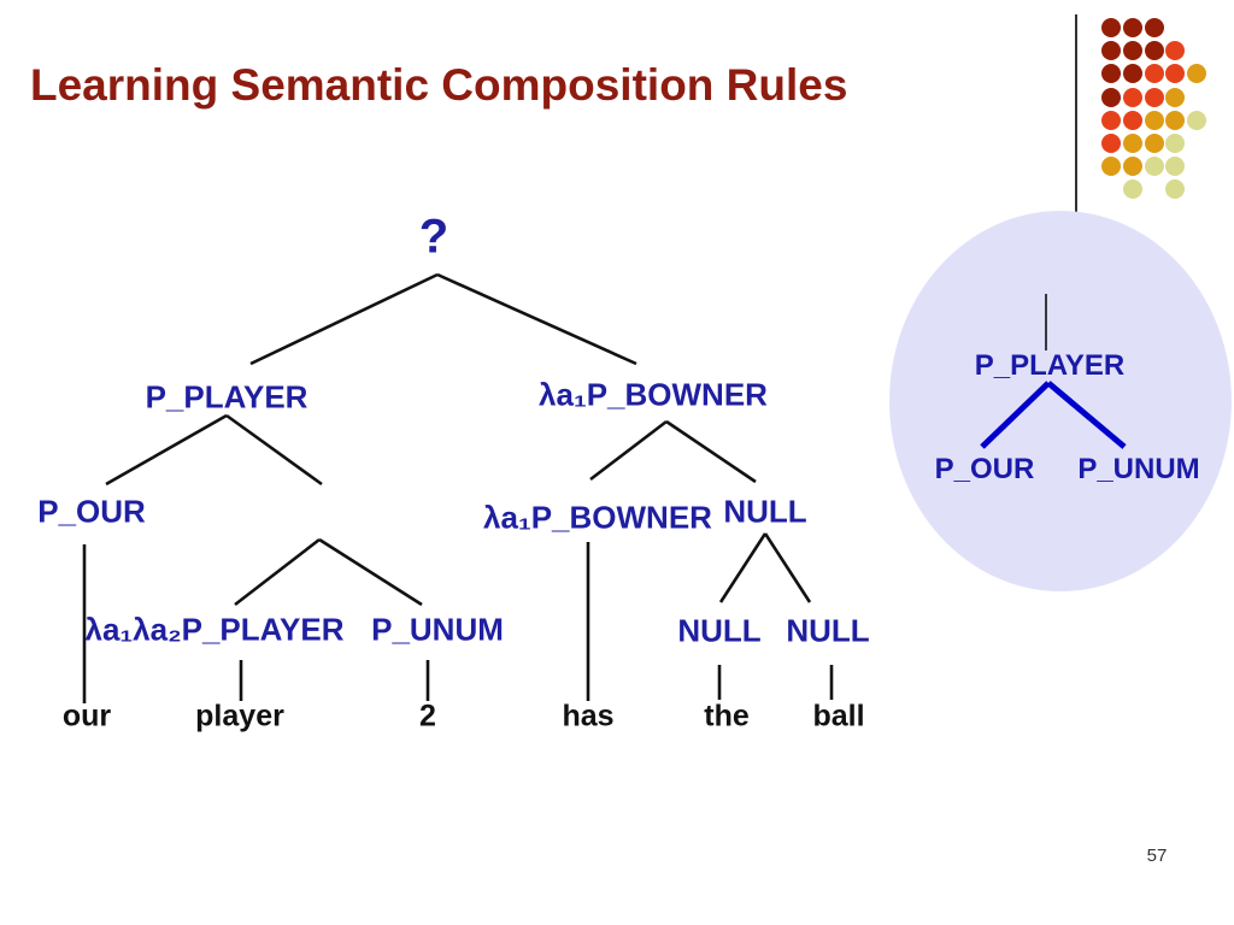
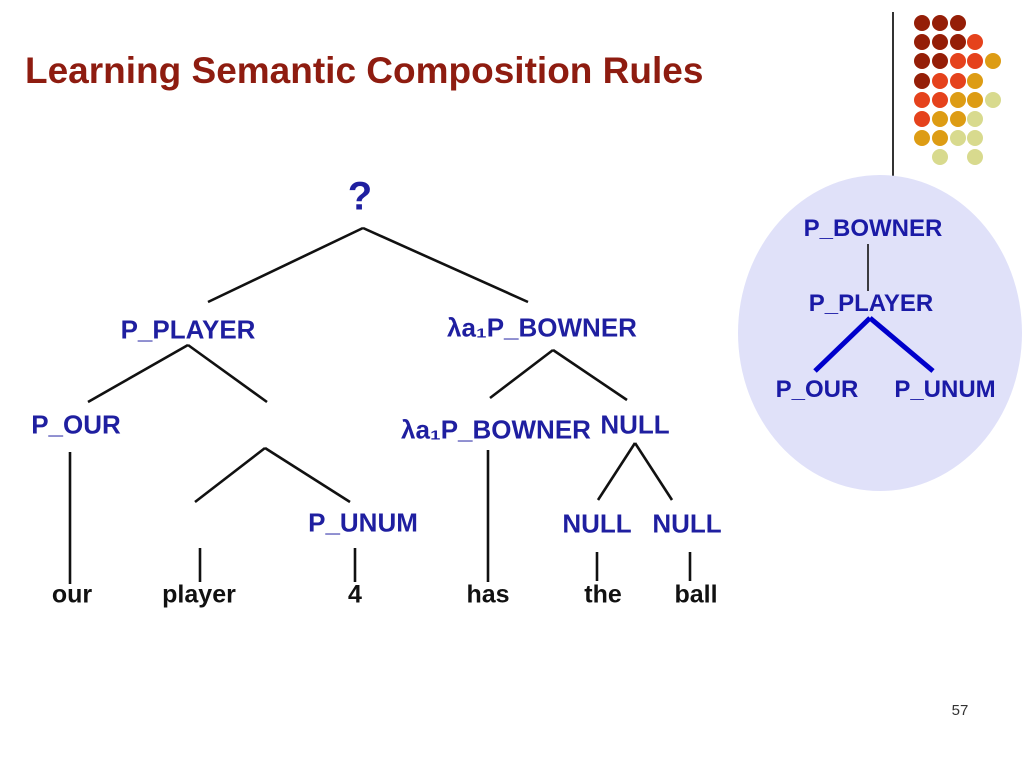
  Learning Semantic Composition Rules
  ?
  P_PLAYER
  λa₁P_BOWNER
  P_OUR
  λa₁P_BOWNER
  NULL
- λa₁λa₂P_PLAYER
  P_UNUM
  NULL
  NULL
  our
  player
- 2
+ 4
  has
  the
  ball
+ P_BOWNER
  P_PLAYER
  P_OUR
  P_UNUM
  57
